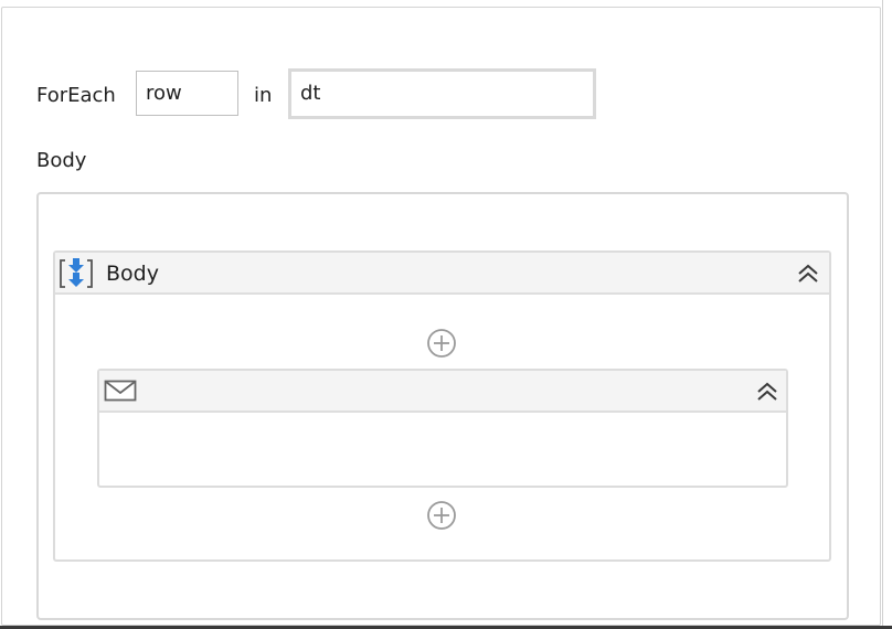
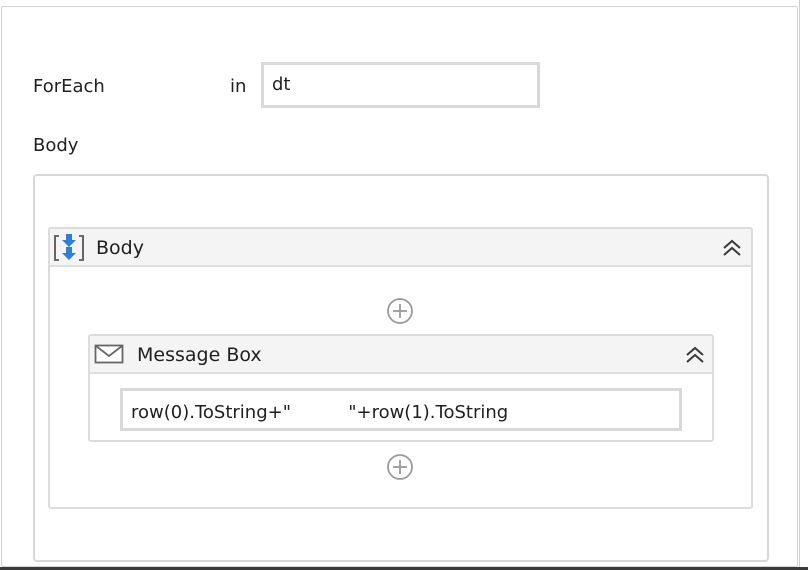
  ForEach
- row
  in
  dt
  Body
  Body
+ Message Box
+ row(0).ToString+" "+row(1).ToString
